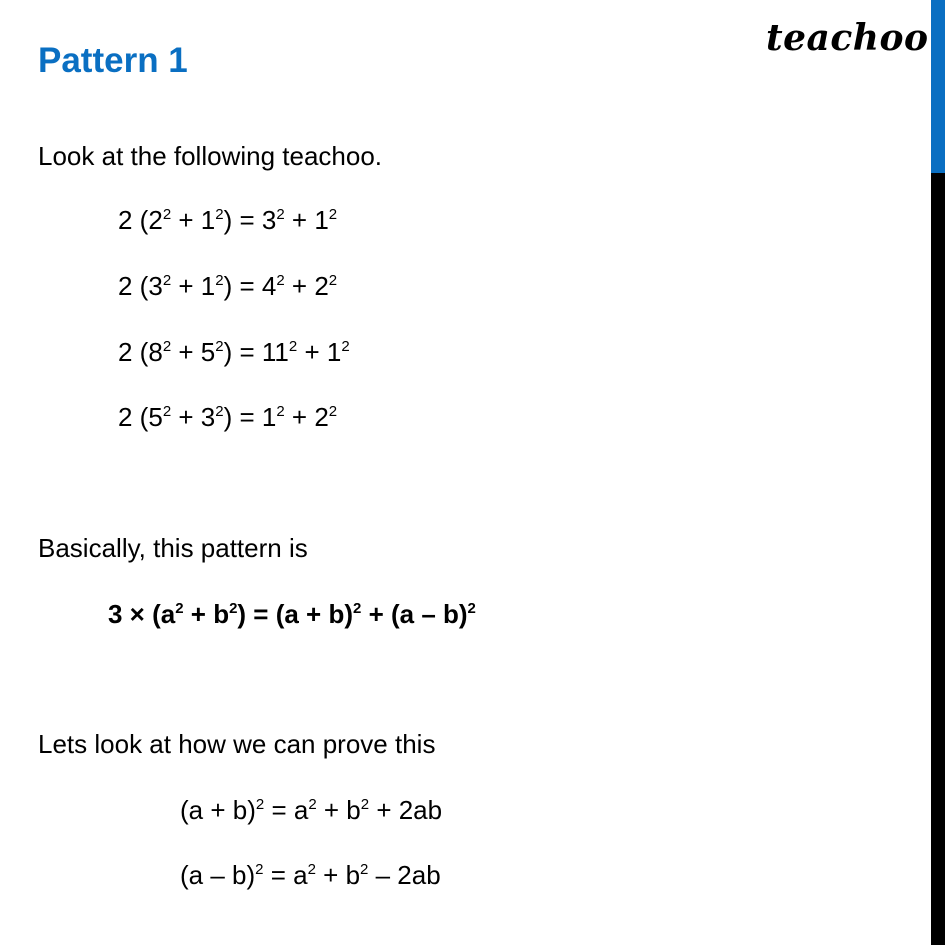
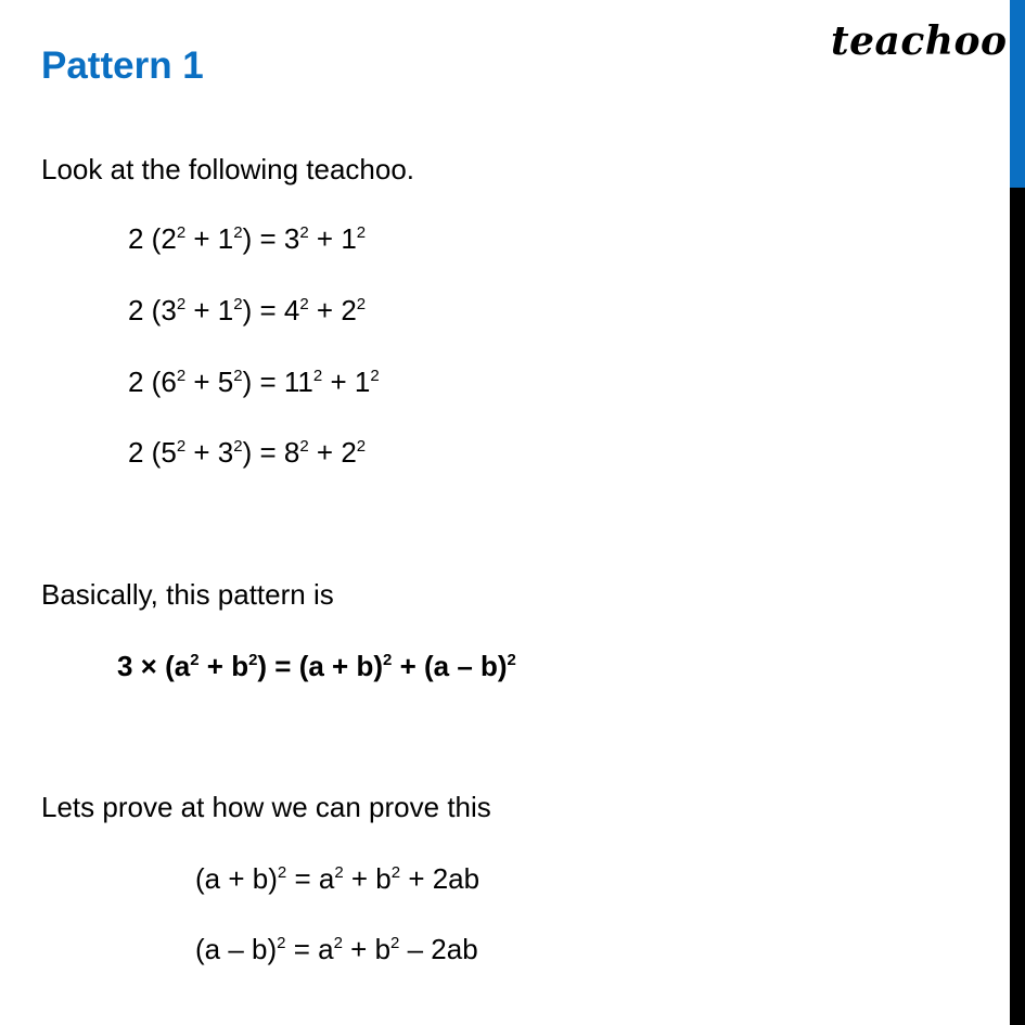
  Pattern 1
  teachoo
  Look at the following teachoo.
  2 (22 + 12) = 32 + 12
  2 (32 + 12) = 42 + 22
- 2 (82 + 52) = 112 + 12
+ 2 (62 + 52) = 112 + 12
- 2 (52 + 32) = 12 + 22
+ 2 (52 + 32) = 82 + 22
  Basically, this pattern is
  3 × (a2 + b2) = (a + b)2 + (a – b)2
- Lets look at how we can prove this
+ Lets prove at how we can prove this
  (a + b)2 = a2 + b2 + 2ab
  (a – b)2 = a2 + b2 – 2ab
